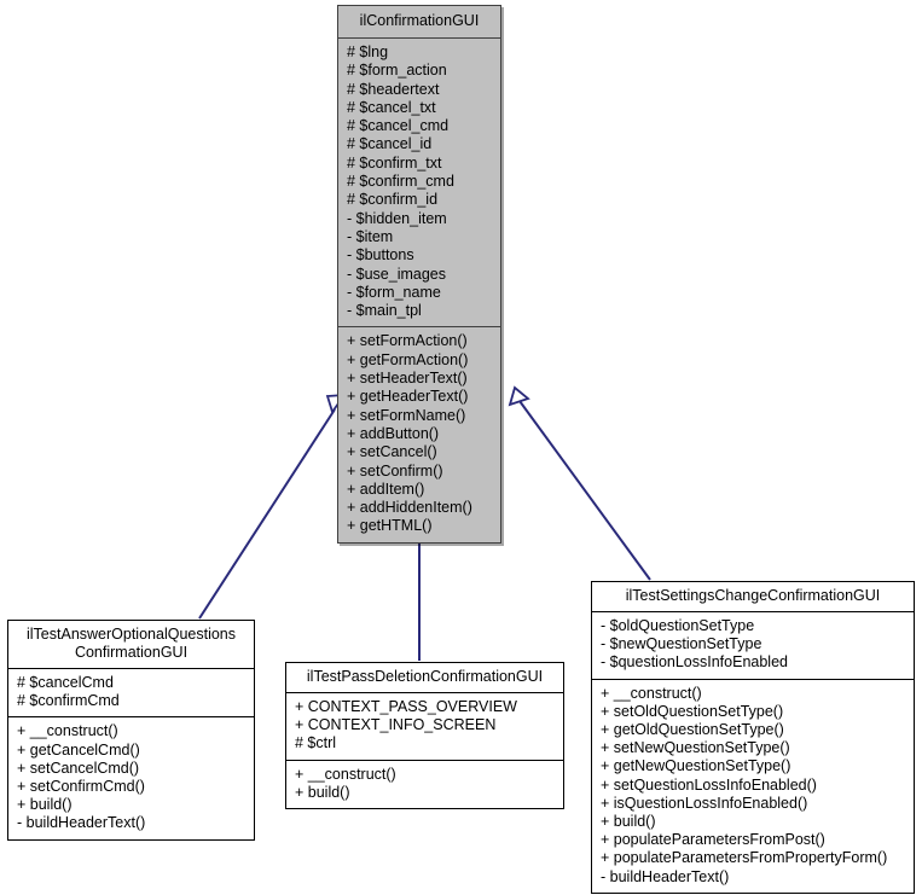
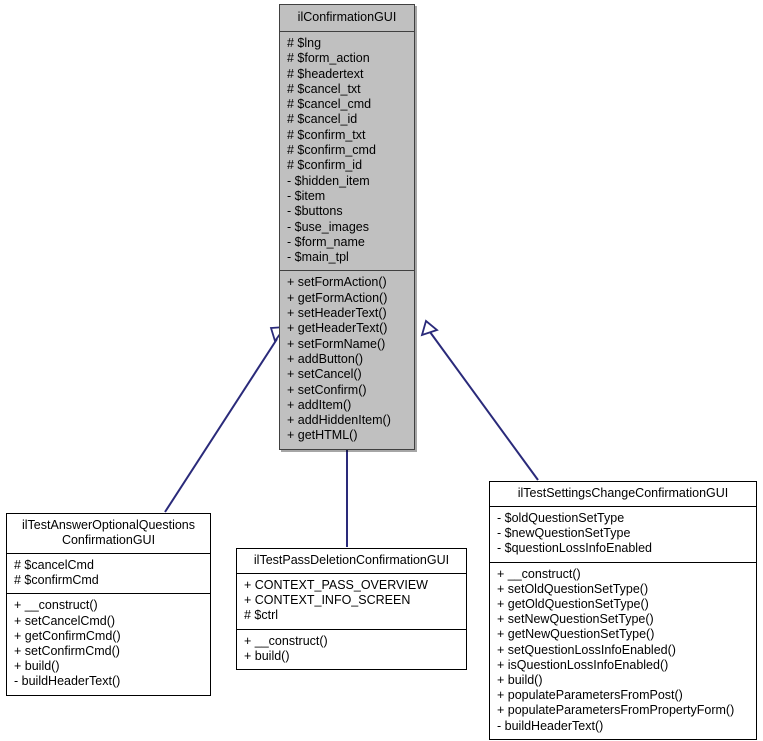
  ilConfirmationGUI
  # $lng
  # $form_action
  # $headertext
  # $cancel_txt
  # $cancel_cmd
  # $cancel_id
  # $confirm_txt
  # $confirm_cmd
  # $confirm_id
  - $hidden_item
  - $item
  - $buttons
  - $use_images
  - $form_name
  - $main_tpl
  + setFormAction()
  + getFormAction()
  + setHeaderText()
  + getHeaderText()
  + setFormName()
  + addButton()
  + setCancel()
  + setConfirm()
  + addItem()
  + addHiddenItem()
  + getHTML()
  ilTestAnswerOptionalQuestions
  ConfirmationGUI
  # $cancelCmd
  # $confirmCmd
  + __construct()
- + getCancelCmd()
  + setCancelCmd()
+ + getConfirmCmd()
  + setConfirmCmd()
  + build()
  - buildHeaderText()
  ilTestPassDeletionConfirmationGUI
  + CONTEXT_PASS_OVERVIEW
  + CONTEXT_INFO_SCREEN
  # $ctrl
  + __construct()
  + build()
  ilTestSettingsChangeConfirmationGUI
  - $oldQuestionSetType
  - $newQuestionSetType
  - $questionLossInfoEnabled
  + __construct()
  + setOldQuestionSetType()
  + getOldQuestionSetType()
  + setNewQuestionSetType()
  + getNewQuestionSetType()
  + setQuestionLossInfoEnabled()
  + isQuestionLossInfoEnabled()
  + build()
  + populateParametersFromPost()
  + populateParametersFromPropertyForm()
  - buildHeaderText()
